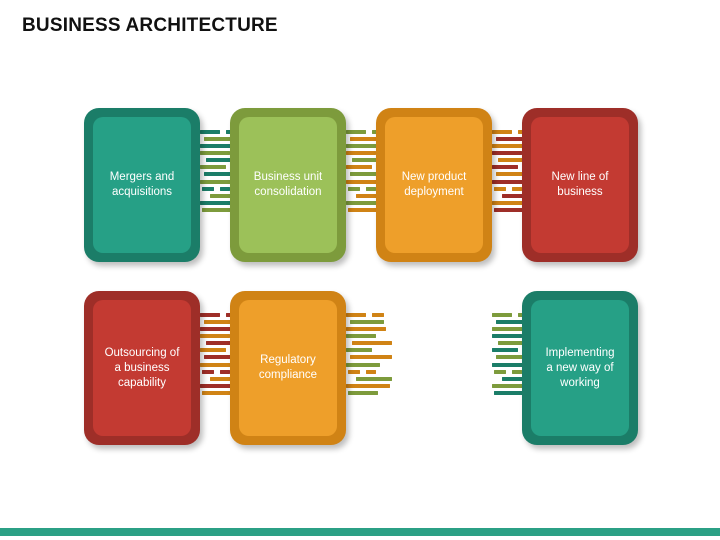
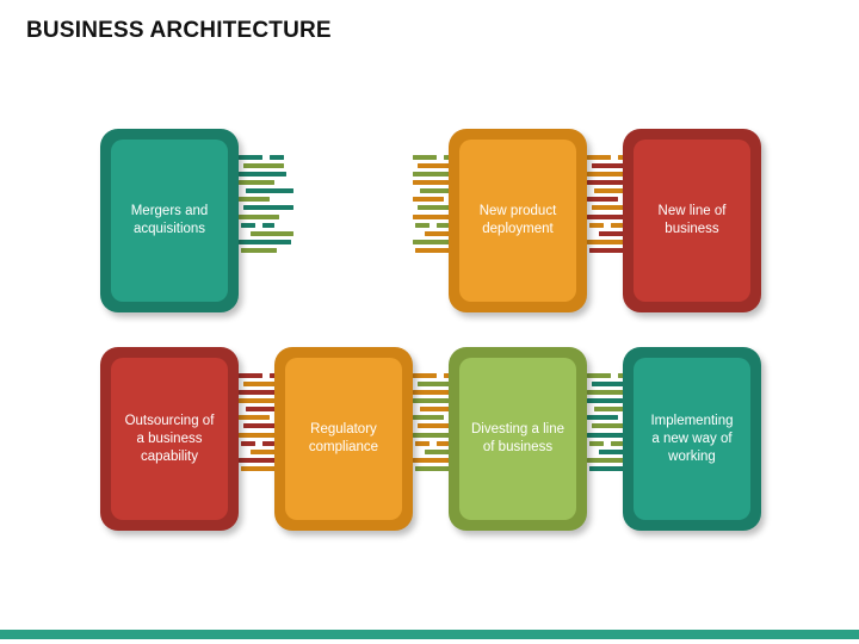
  BUSINESS ARCHITECTURE
  Mergers and
  acquisitions
- Business unit
- consolidation
  New product
  deployment
  New line of
  business
  Outsourcing of
  a business
  capability
  Regulatory
  compliance
+ Divesting a line
+ of business
  Implementing
  a new way of
  working
